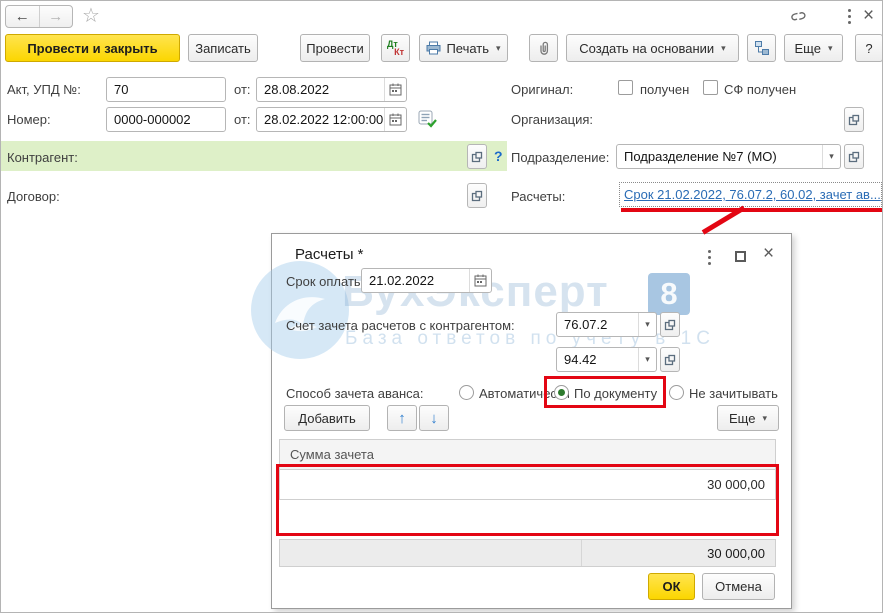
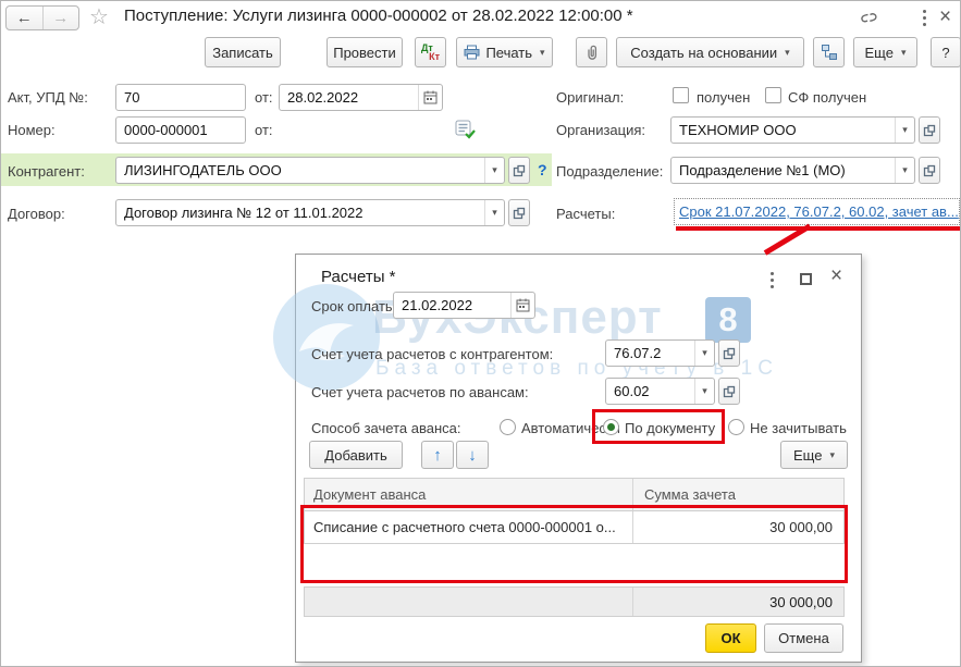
  ←
  →
  ☆
+ Поступление: Услуги лизинга 0000-000002 от 28.02.2022 12:00:00 *
  ×
- Провести и закрыть
  Записать
  Провести
  Дт
  Кт
  Печать
  Создать на основании
  Еще
  ?
  Акт, УПД №:
  70
  от:
- 28.08.2022
+ 28.02.2022
  Номер:
- 0000-000002
+ 0000-000001
  от:
- 28.02.2022 12:00:00
  Контрагент:
+ ЛИЗИНГОДАТЕЛЬ ООО
  ?
  Договор:
+ Договор лизинга № 12 от 11.01.2022
  Оригинал:
  получен
  СФ получен
  Организация:
+ ТЕХНОМИР ООО
  Подразделение:
- Подразделение №7 (МО)
+ Подразделение №1 (МО)
  Расчеты:
- Срок 21.02.2022, 76.07.2, 60.02, зачет ав...
+ Срок 21.07.2022, 76.07.2, 60.02, зачет ав...
  8
  База ответов по учёту в 1С
  Расчеты *
  ×
  Срок оплаты
  21.02.2022
- Счет зачета расчетов с контрагентом:
+ Счет учета расчетов с контрагентом:
  76.07.2
+ Счет учета расчетов по авансам:
- 94.42
+ 60.02
  Способ зачета аванса:
  Автоматиче
  По документу
  Не зачитывать
  Добавить
  ↑
  ↓
  Еще
+ Документ аванса
  Сумма зачета
+ Списание с расчетного счета 0000-000001 о...
  30 000,00
  30 000,00
  ОК
  Отмена
